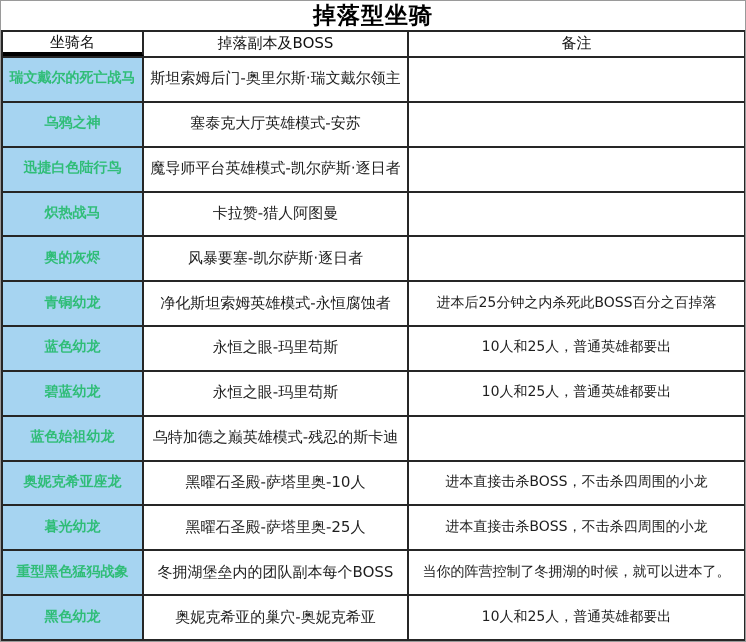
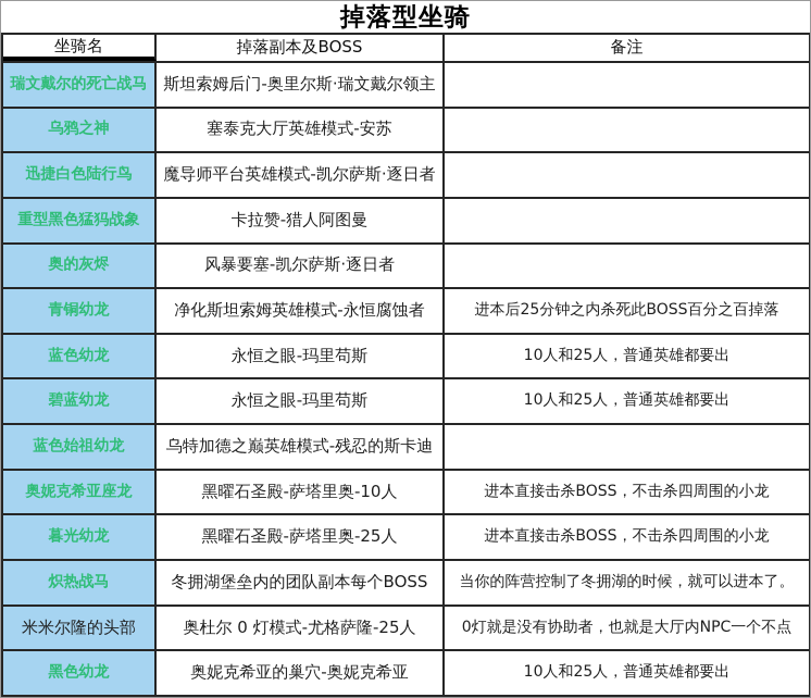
  掉落型坐骑
  坐骑名
  掉落副本及BOSS
  备注
  瑞文戴尔的死亡战马
  斯坦索姆后门-奥里尔斯·瑞文戴尔领主
  乌鸦之神
  塞泰克大厅英雄模式-安苏
  迅捷白色陆行鸟
  魔导师平台英雄模式-凯尔萨斯·逐日者
- 炽热战马
+ 重型黑色猛犸战象
  卡拉赞-猎人阿图曼
  奥的灰烬
  风暴要塞-凯尔萨斯·逐日者
  青铜幼龙
  净化斯坦索姆英雄模式-永恒腐蚀者
  进本后25分钟之内杀死此BOSS百分之百掉落
  蓝色幼龙
  永恒之眼-玛里苟斯
  10人和25人，普通英雄都要出
  碧蓝幼龙
  永恒之眼-玛里苟斯
  10人和25人，普通英雄都要出
  蓝色始祖幼龙
  乌特加德之巅英雄模式-残忍的斯卡迪
  奥妮克希亚座龙
  黑曜石圣殿-萨塔里奥-10人
  进本直接击杀BOSS，不击杀四周围的小龙
  暮光幼龙
  黑曜石圣殿-萨塔里奥-25人
  进本直接击杀BOSS，不击杀四周围的小龙
- 重型黑色猛犸战象
+ 炽热战马
  冬拥湖堡垒内的团队副本每个BOSS
  当你的阵营控制了冬拥湖的时候，就可以进本了。
+ 米米尔隆的头部
+ 奥杜尔 0 灯模式-尤格萨隆-25人
+ 0灯就是没有协助者，也就是大厅内NPC一个不点
  黑色幼龙
  奥妮克希亚的巢穴-奥妮克希亚
  10人和25人，普通英雄都要出
